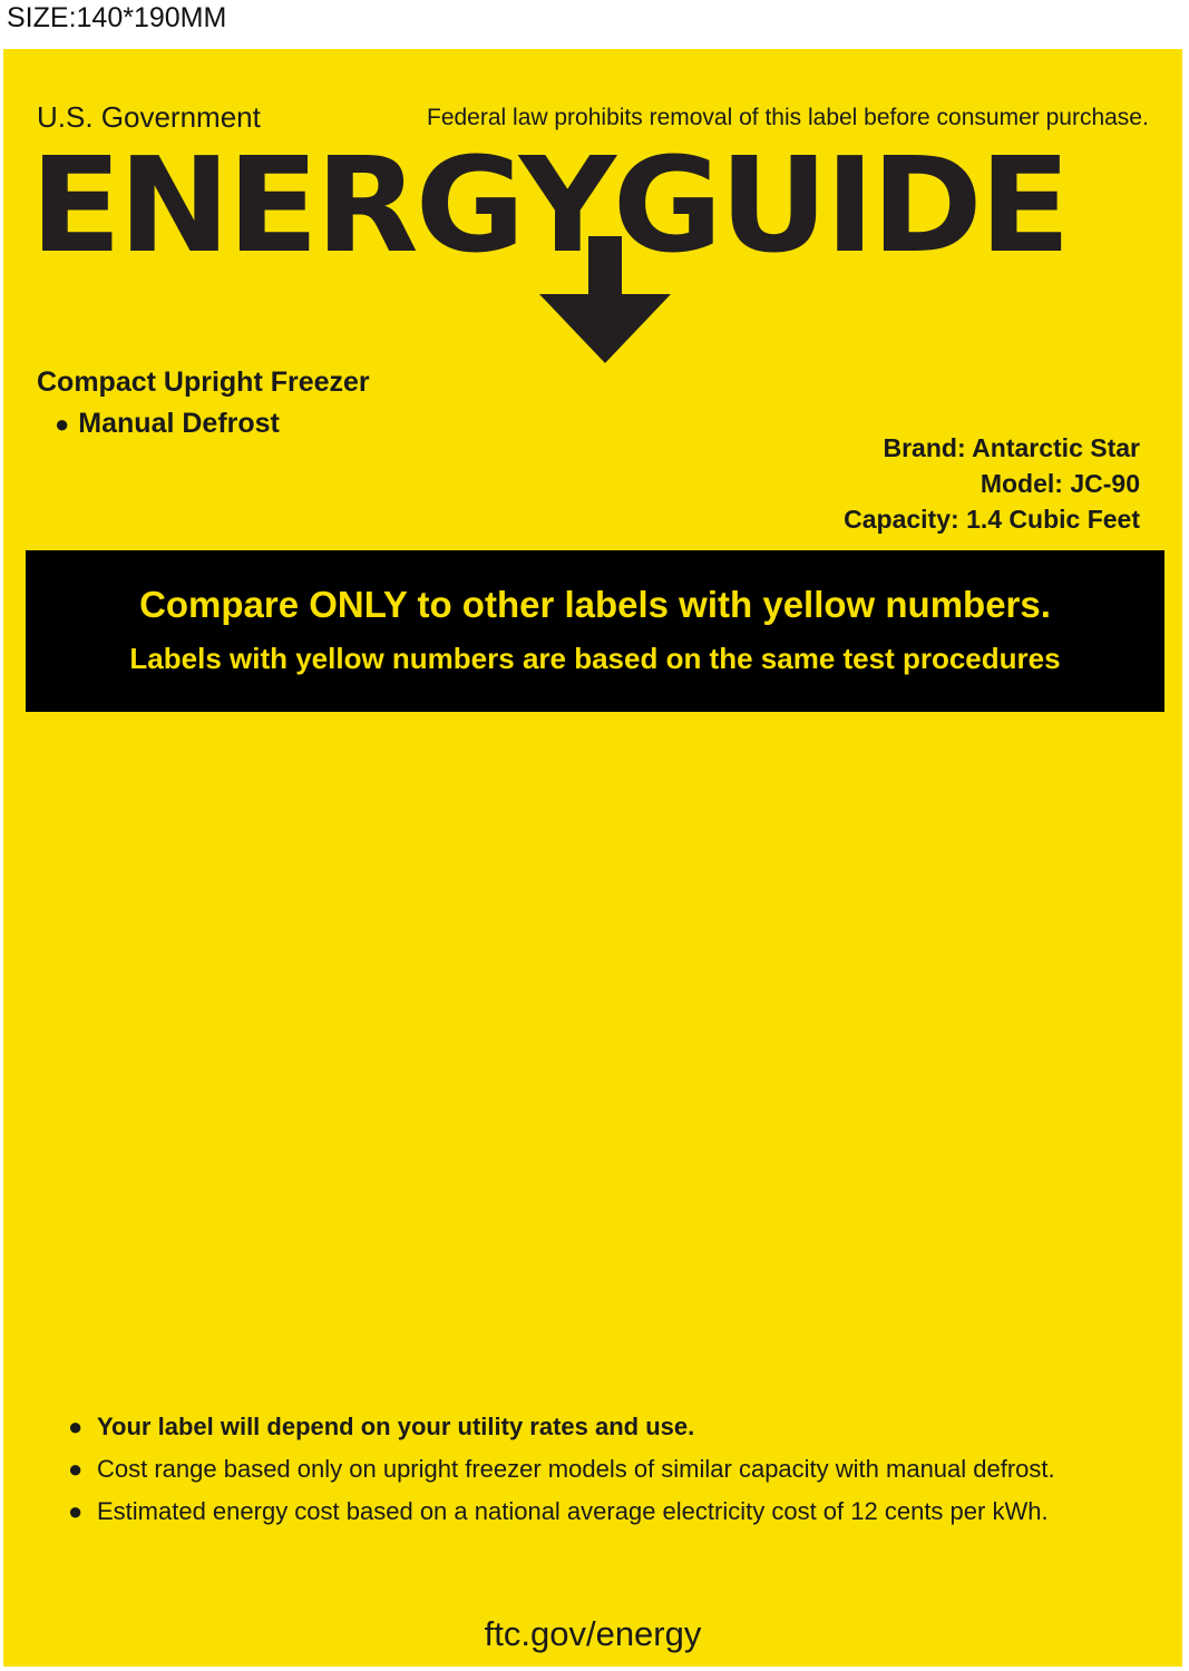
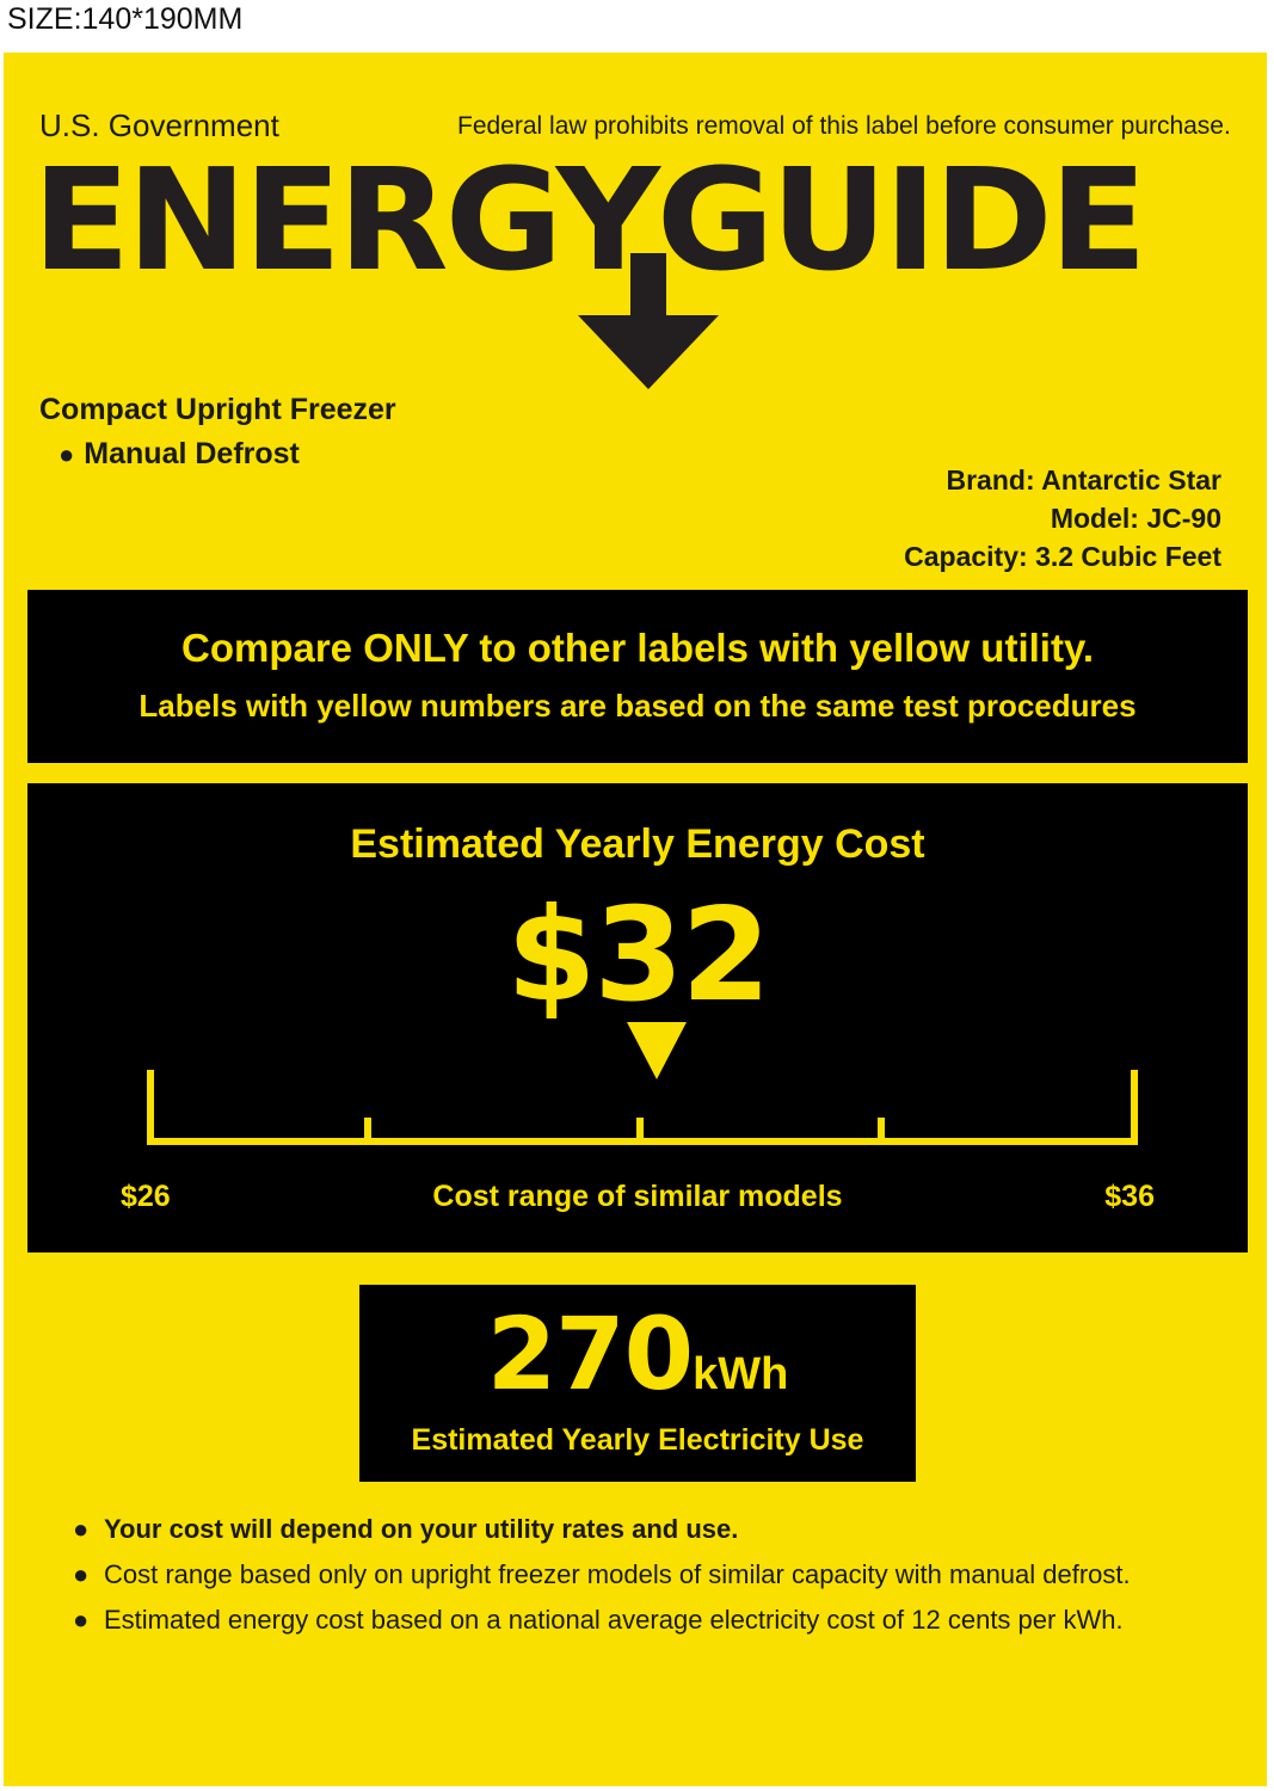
  SIZE:140*190MM
  U.S. Government
  Federal law prohibits removal of this label before consumer purchase.
  ENERGYGUIDE
  Compact Upright Freezer
  ● Manual Defrost
  Brand: Antarctic Star
  Model: JC-90
- Capacity: 1.4 Cubic Feet
+ Capacity: 3.2 Cubic Feet
- Compare ONLY to other labels with yellow numbers.
+ Compare ONLY to other labels with yellow utility.
  Labels with yellow numbers are based on the same test procedures
+ Estimated Yearly Energy Cost
+ $32
+ $26
+ Cost range of similar models
+ $36
+ 270kWh
+ Estimated Yearly Electricity Use
  ●
- Your label will depend on your utility rates and use.
+ Your cost will depend on your utility rates and use.
  ●
  Cost range based only on upright freezer models of similar capacity with manual defrost.
  ●
  Estimated energy cost based on a national average electricity cost of 12 cents per kWh.
- ftc.gov/energy
